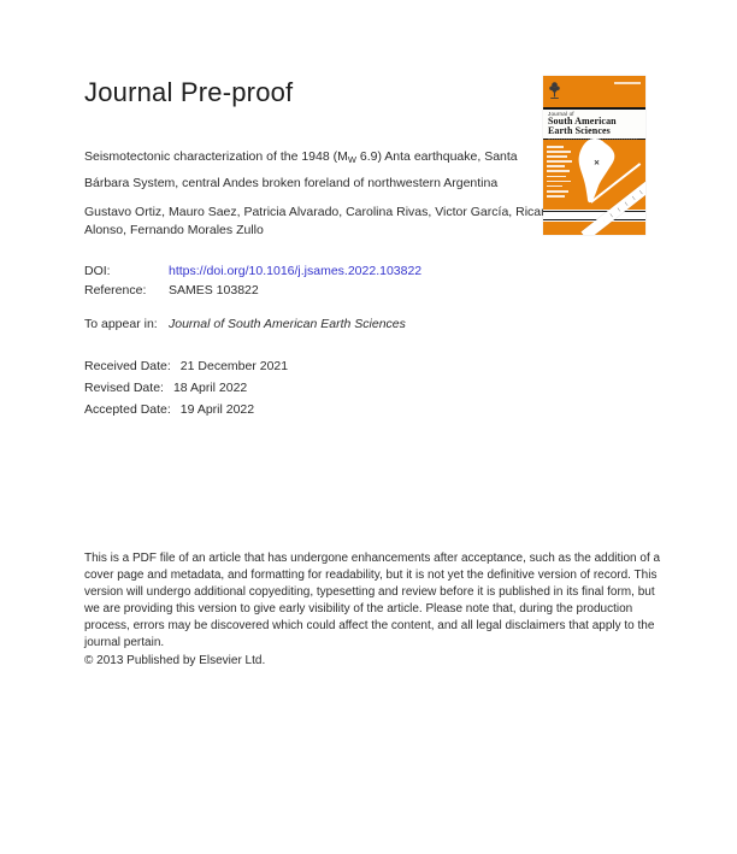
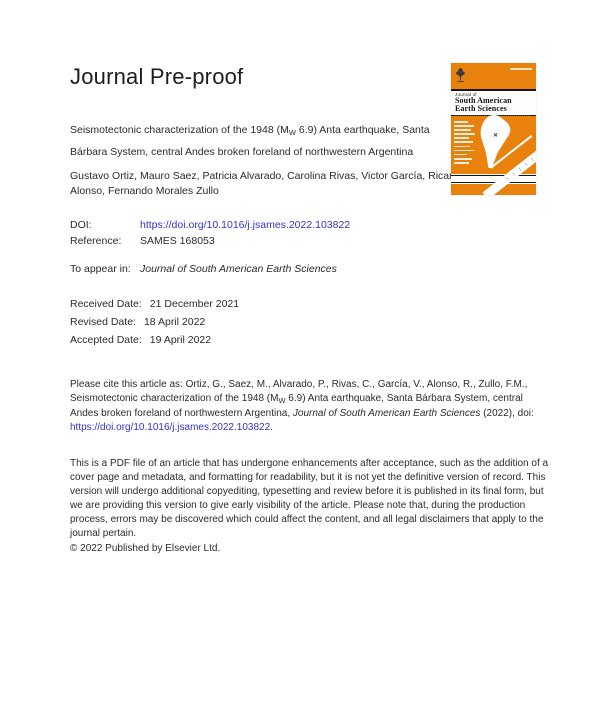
  Journal Pre-proof
  Seismotectonic characterization of the 1948 (MW 6.9) Anta earthquake, Santa
  Bárbara System, central Andes broken foreland of northwestern Argentina
  Gustavo Ortiz, Mauro Saez, Patricia Alvarado, Carolina Rivas, Victor García, Rica
  Alonso, Fernando Morales Zullo
  DOI: https://doi.org/10.1016/j.jsames.2022.103822
- Reference: SAMES 103822
+ Reference: SAMES 168053
  To appear in: Journal of South American Earth Sciences
  Received Date: 21 December 2021
  Revised Date: 18 April 2022
  Accepted Date: 19 April 2022
+ Please cite this article as: Ortiz, G., Saez, M., Alvarado, P., Rivas, C., García, V., Alonso, R., Zullo, F.M., Seismotectonic characterization of the 1948 (MW 6.9) Anta earthquake, Santa Bárbara System, central Andes broken foreland of northwestern Argentina, Journal of South American Earth Sciences (2022), doi: https://doi.org/10.1016/j.jsames.2022.103822.
  This is a PDF file of an article that has undergone enhancements after acceptance, such as the addition of a cover page and metadata, and formatting for readability, but it is not yet the definitive version of record. This version will undergo additional copyediting, typesetting and review before it is published in its final form, but we are providing this version to give early visibility of the article. Please note that, during the production process, errors may be discovered which could affect the content, and all legal disclaimers that apply to the journal pertain.
- © 2013 Published by Elsevier Ltd.
+ © 2022 Published by Elsevier Ltd.
  South American
  Earth Sciences
